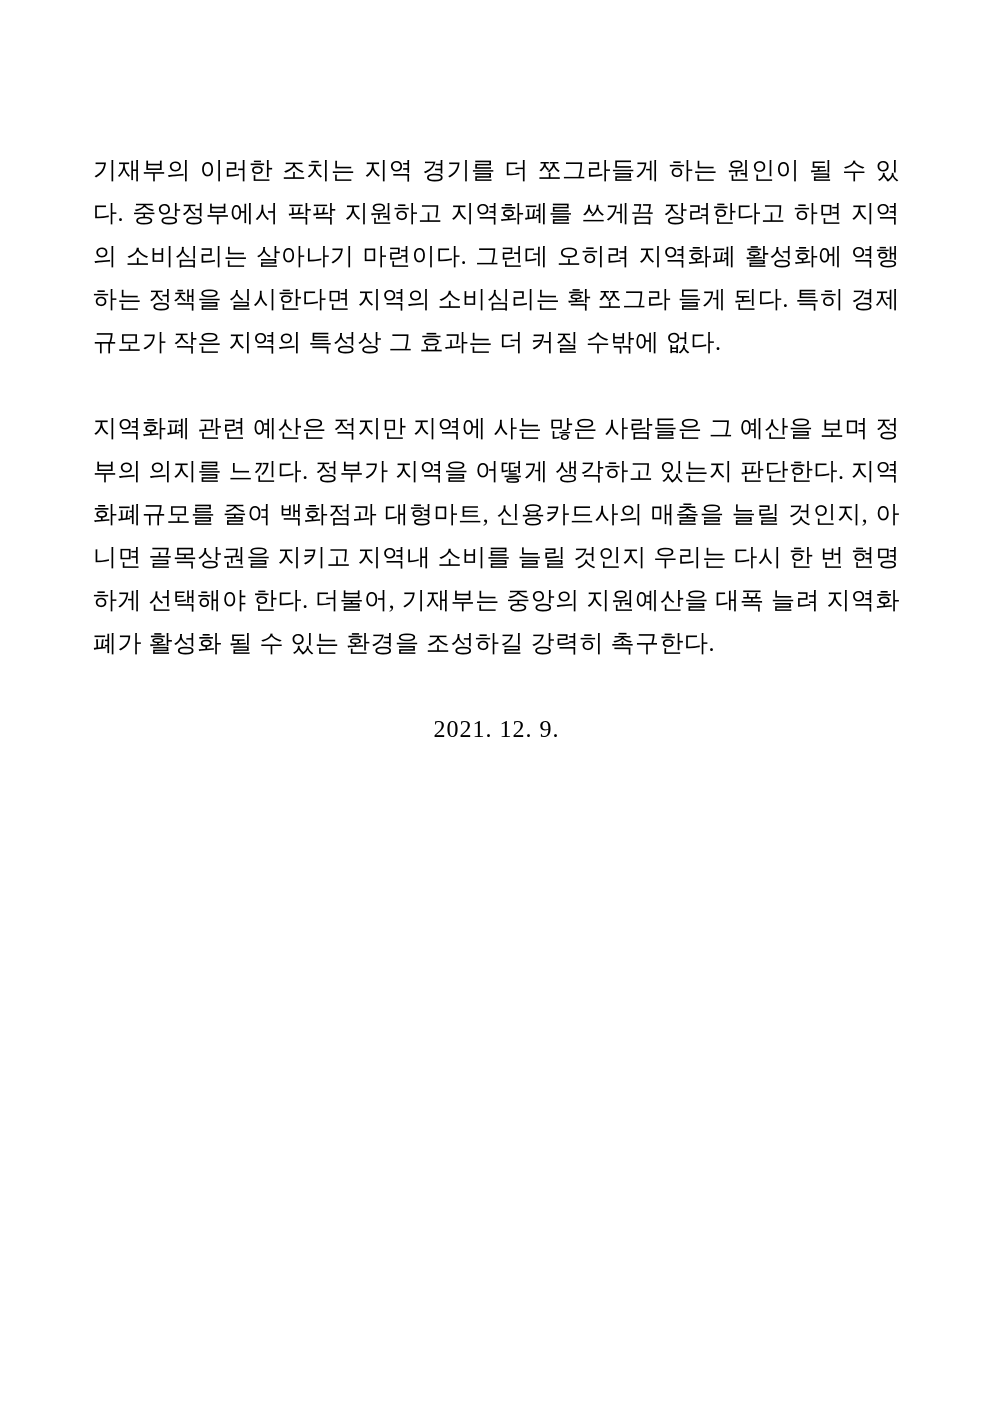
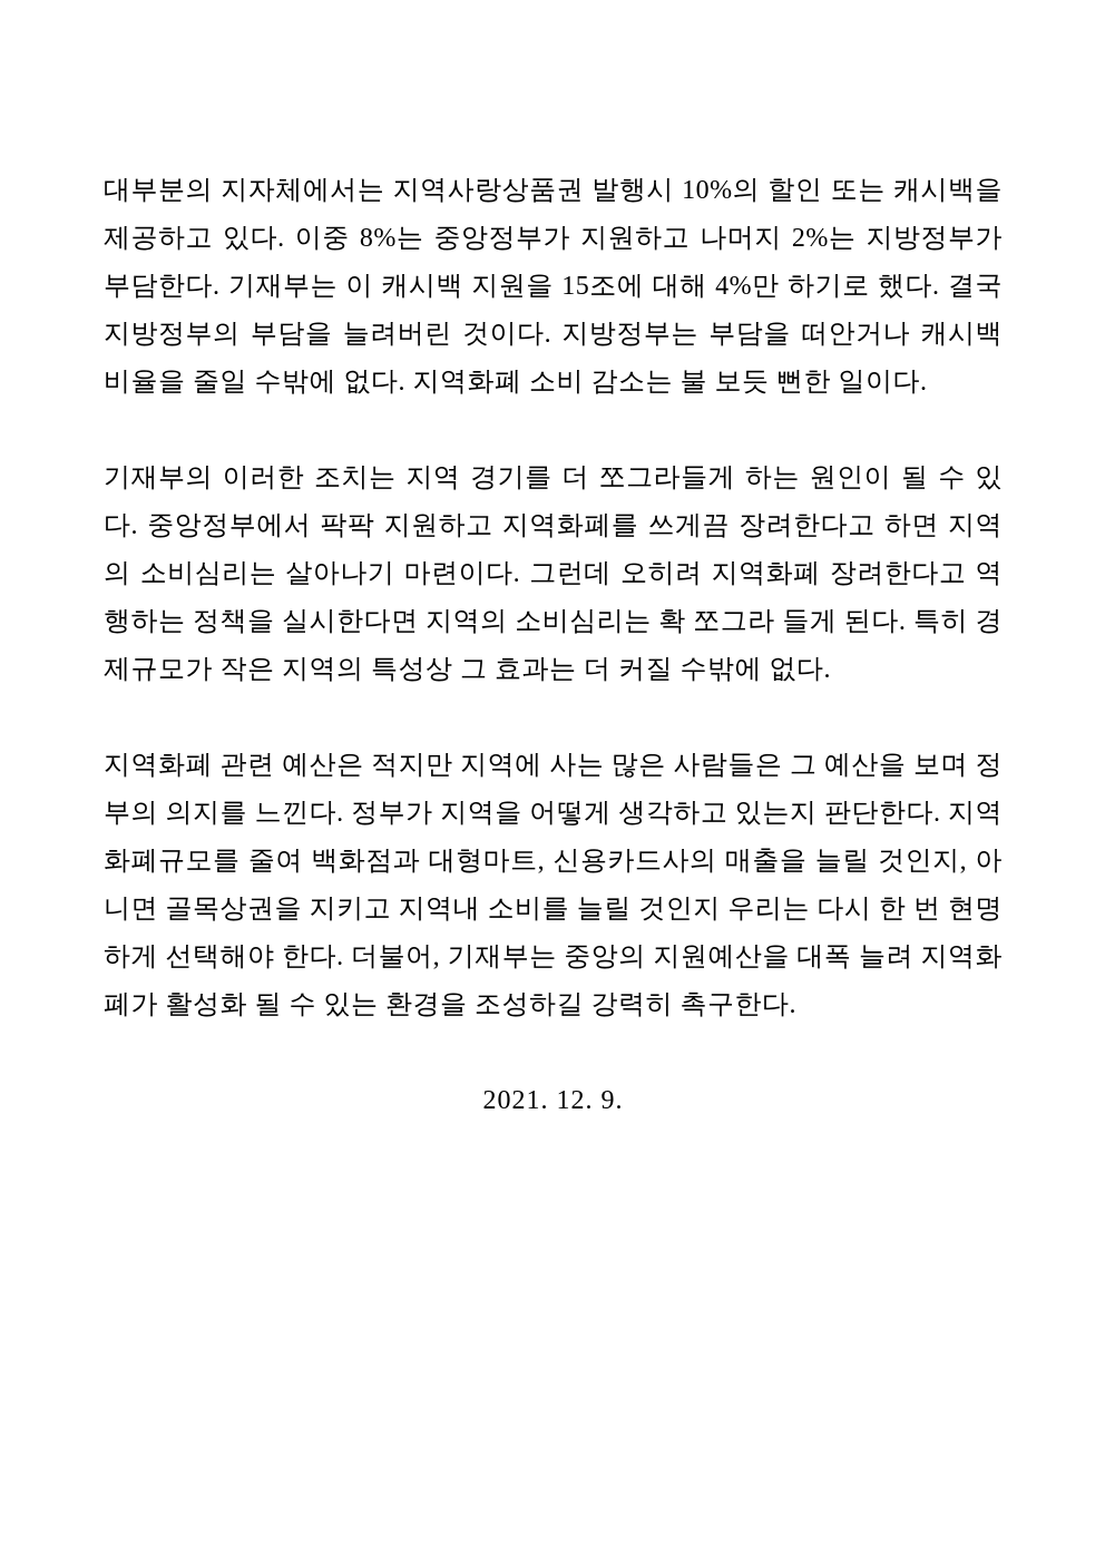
+ 대부분의 지자체에서는 지역사랑상품권 발행시 10%의 할인 또는 캐시백을 제공하고 있다. 이중 8%는 중앙정부가 지원하고 나머지 2%는 지방정부가 부담한다. 기재부는 이 캐시백 지원을 15조에 대해 4%만 하기로 했다. 결국 지방정부의 부담을 늘려버린 것이다. 지방정부는 부담을 떠안거나 캐시백 비율을 줄일 수밖에 없다. 지역화폐 소비 감소는 불 보듯 뻔한 일이다.
- 기재부의 이러한 조치는 지역 경기를 더 쪼그라들게 하는 원인이 될 수 있다. 중앙정부에서 팍팍 지원하고 지역화폐를 쓰게끔 장려한다고 하면 지역의 소비심리는 살아나기 마련이다. 그런데 오히려 지역화폐 활성화에 역행하는 정책을 실시한다면 지역의 소비심리는 확 쪼그라 들게 된다. 특히 경제규모가 작은 지역의 특성상 그 효과는 더 커질 수밖에 없다.
+ 기재부의 이러한 조치는 지역 경기를 더 쪼그라들게 하는 원인이 될 수 있다. 중앙정부에서 팍팍 지원하고 지역화폐를 쓰게끔 장려한다고 하면 지역의 소비심리는 살아나기 마련이다. 그런데 오히려 지역화폐 장려한다고 역행하는 정책을 실시한다면 지역의 소비심리는 확 쪼그라 들게 된다. 특히 경제규모가 작은 지역의 특성상 그 효과는 더 커질 수밖에 없다.
  지역화폐 관련 예산은 적지만 지역에 사는 많은 사람들은 그 예산을 보며 정부의 의지를 느낀다. 정부가 지역을 어떻게 생각하고 있는지 판단한다. 지역화폐규모를 줄여 백화점과 대형마트, 신용카드사의 매출을 늘릴 것인지, 아니면 골목상권을 지키고 지역내 소비를 늘릴 것인지 우리는 다시 한 번 현명하게 선택해야 한다. 더불어, 기재부는 중앙의 지원예산을 대폭 늘려 지역화폐가 활성화 될 수 있는 환경을 조성하길 강력히 촉구한다.
  2021. 12. 9.
